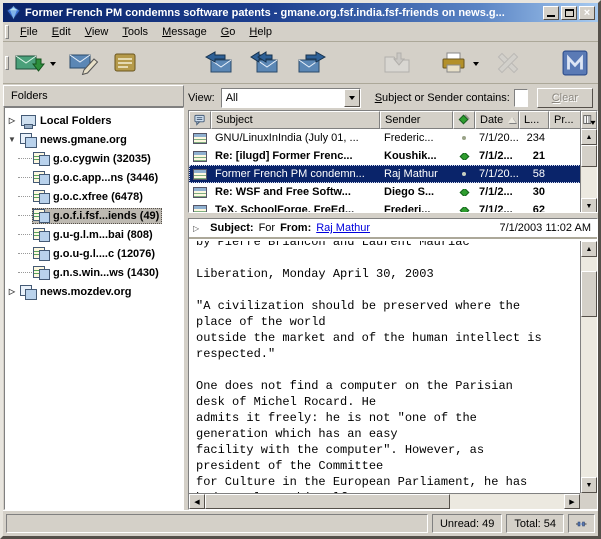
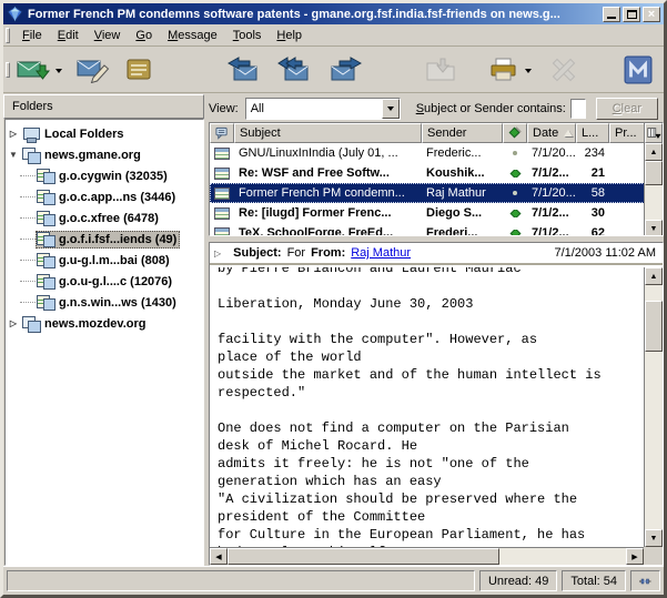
  Former French PM condemns software patents - gmane.org.fsf.india.fsf-friends on news.g...
  ×
  File
  Edit
  View
- Tools
+ Go
  Message
- Go
+ Tools
  Help
  Folders
  Local Folders
  news.gmane.org
  g.o.cygwin (32035)
  g.o.c.app...ns (3446)
  g.o.c.xfree (6478)
  g.o.f.i.fsf...iends (49)
  g.u-g.l.m...bai (808)
  g.o.u-g.l....c (12076)
  g.n.s.win...ws (1430)
  news.mozdev.org
  View:
  All
  Subject or Sender contains:
  Clear
  Subject
  Sender
  Date
  L...
  Pr...
  GNU/LinuxInIndia (July 01, ...
  Frederic...
  7/1/20...
  234
- Re: [ilugd] Former Frenc...
+ Re: WSF and Free Softw...
  Koushik...
  7/1/2...
  21
  Former French PM condemn...
  Raj Mathur
  7/1/20...
  58
- Re: WSF and Free Softw...
+ Re: [ilugd] Former Frenc...
  Diego S...
  7/1/2...
  30
  TeX, SchoolForge, FreEd...
  Frederi...
  7/1/2...
  62
  ▷
  Subject:
  For
  From:
  Raj Mathur
  7/1/2003 11:02 AM
  by Pierre Briancon and Laurent Mauriac
- Liberation, Monday April 30, 2003
+ Liberation, Monday June 30, 2003
- "A civilization should be preserved where the
+ facility with the computer". However, as
  place of the world
  outside the market and of the human intellect is
  respected."
  One does not find a computer on the Parisian
  desk of Michel Rocard. He
  admits it freely: he is not "one of the
  generation which has an easy
- facility with the computer". However, as
+ "A civilization should be preserved where the
  president of the Committee
  for Culture in the European Parliament, he has
  Unread: 49
  Total: 54
